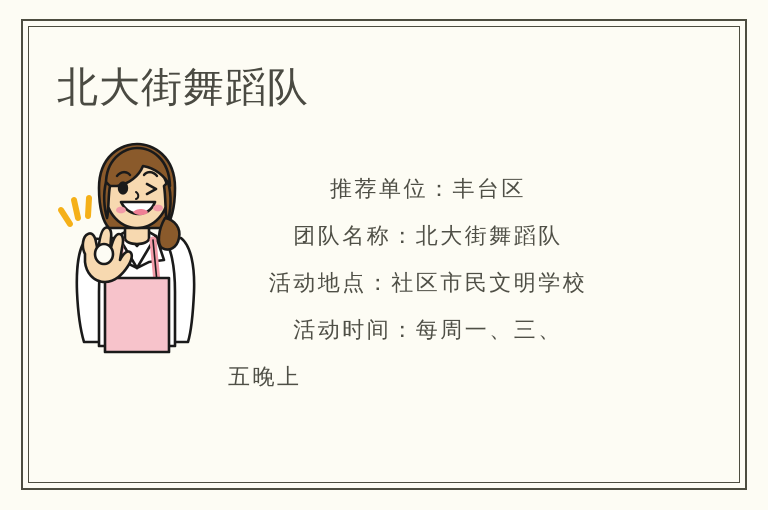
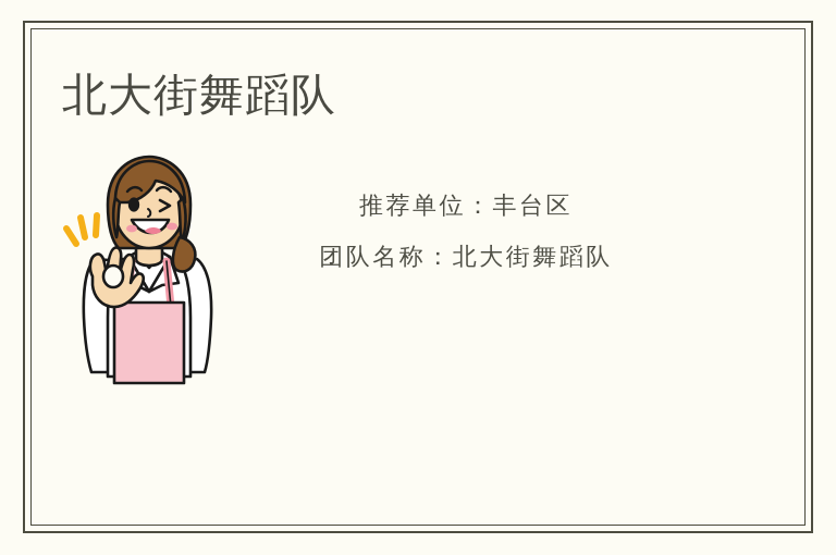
  北大街舞蹈队
  推荐单位：丰台区
  团队名称：北大街舞蹈队
- 活动地点：社区市民文明学校
- 活动时间：每周一、三、
- 五晚上
